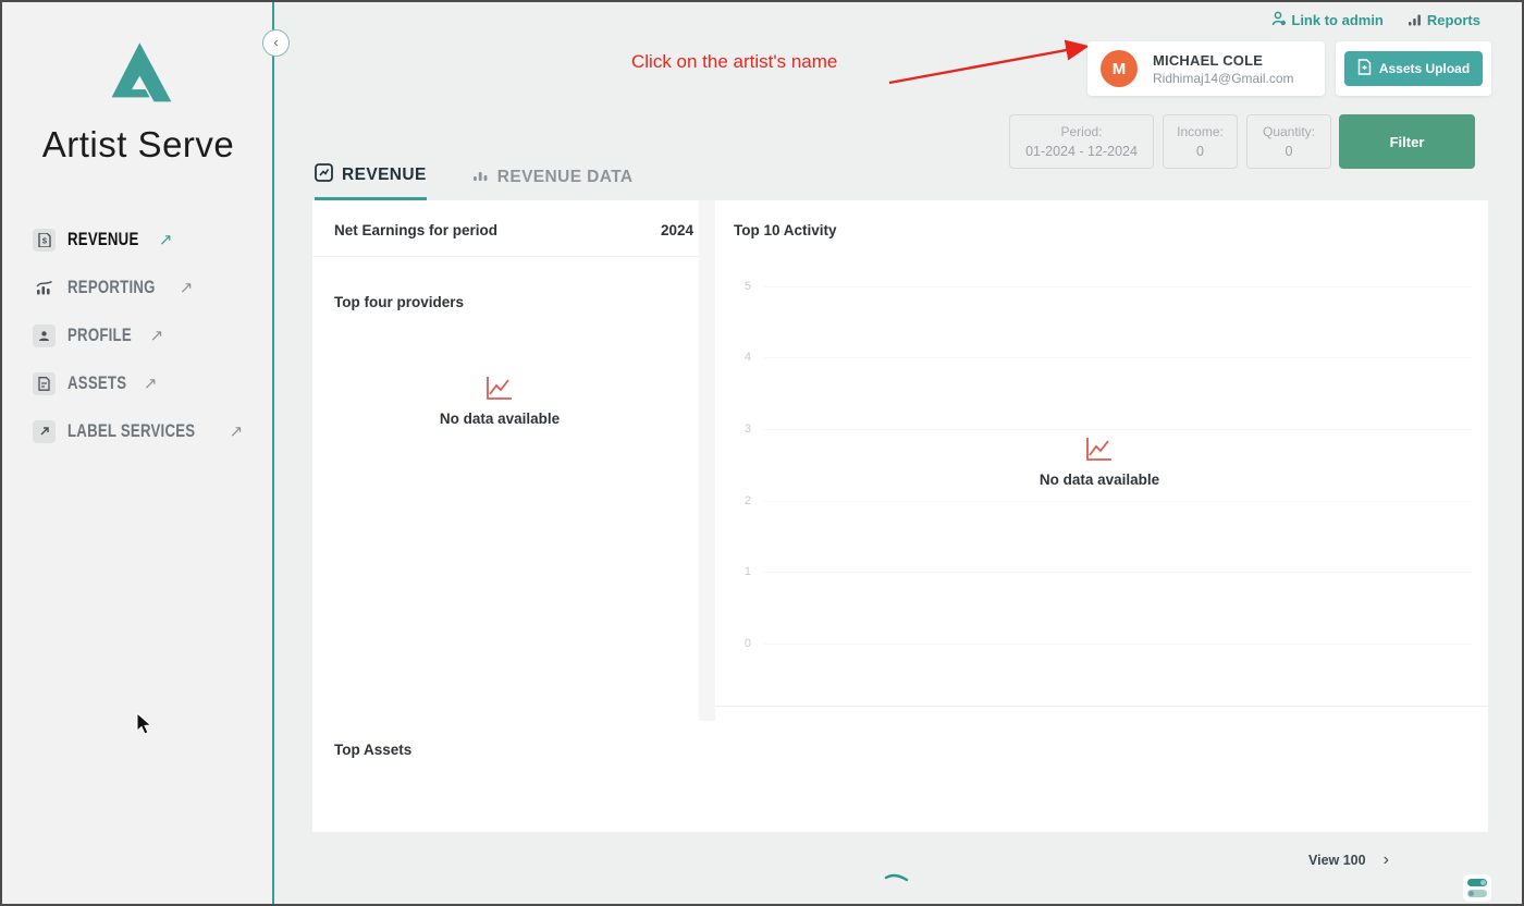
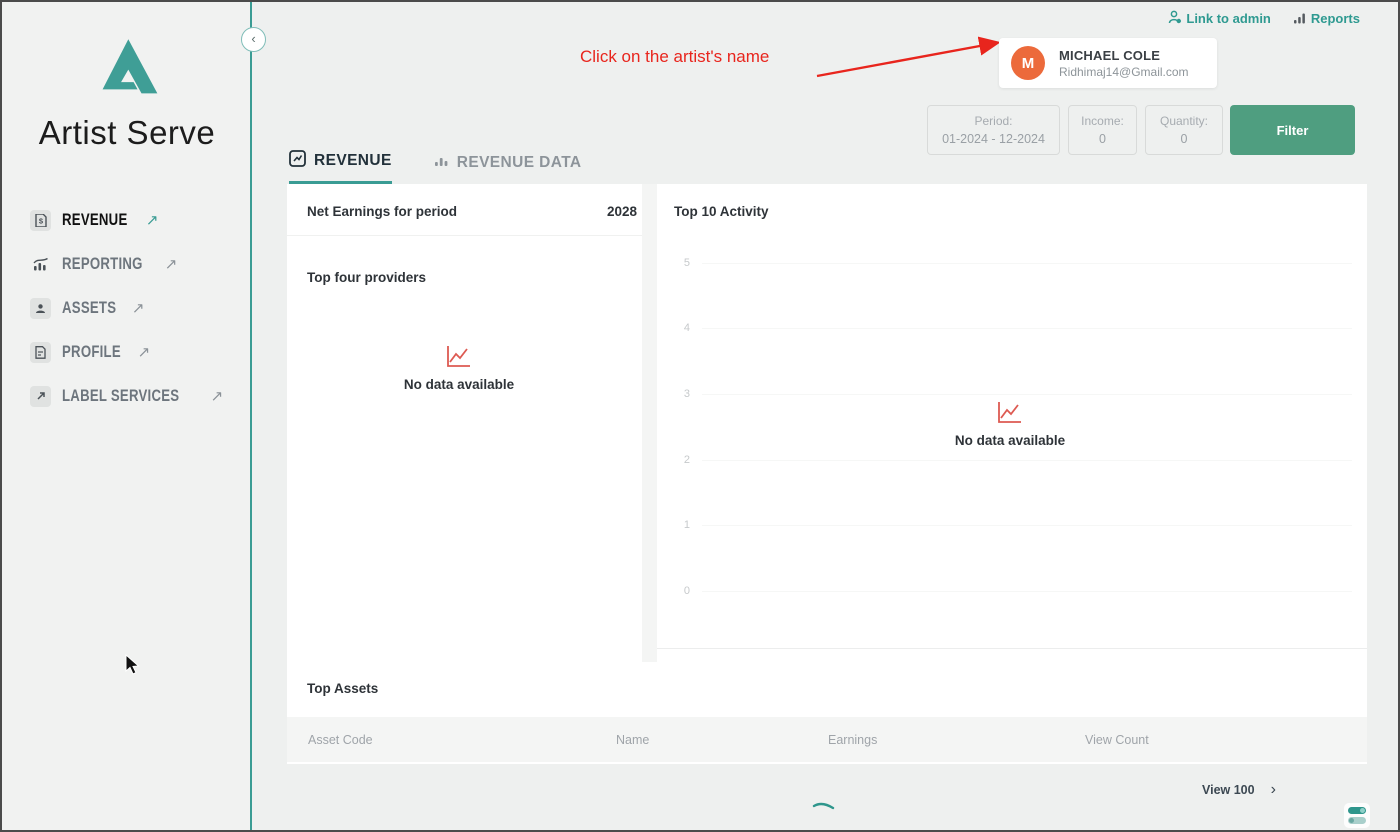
  Artist Serve
  $
  REVENUE
  ↗
  REPORTING
  ↗
- PROFILE
+ ASSETS
  ↗
- ASSETS
+ PROFILE
  ↗
  LABEL SERVICES
  ↗
  ‹
  Link to admin
  Reports
  Click on the artist's name
  M
  MICHAEL COLE
  Ridhimaj14@Gmail.com
- Assets Upload
  Period:
  01-2024 - 12-2024
  Income:
  0
  Quantity:
  0
  Filter
  REVENUE
  REVENUE DATA
  Net Earnings for period
- 2024
+ 2028
  Top four providers
  No data available
  Top 10 Activity
  5
  4
  3
  2
  1
  0
  No data available
  Top Assets
+ Asset Code
+ Name
+ Earnings
+ View Count
  View 100
  ›
